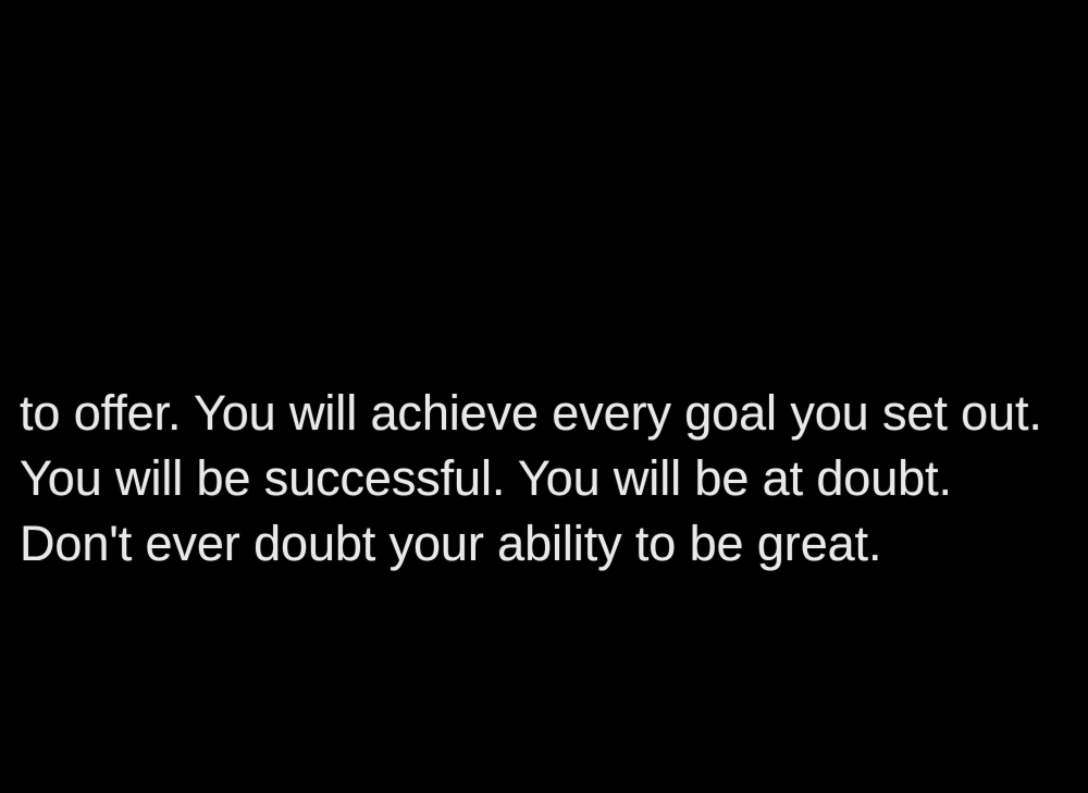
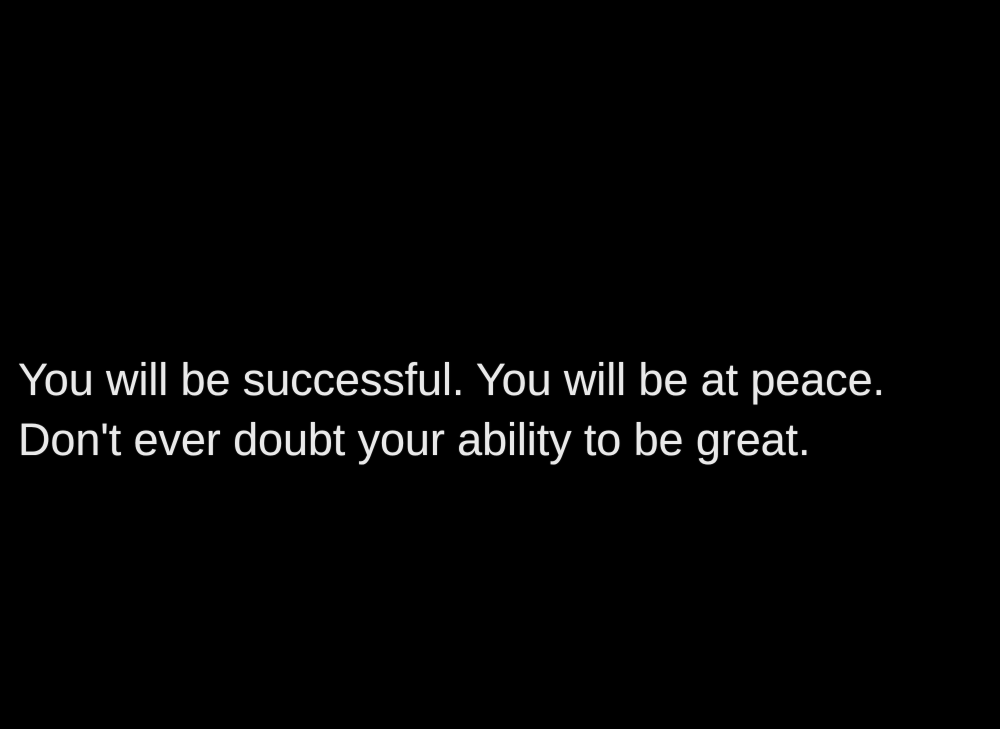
- to offer. You will achieve every goal you set out.
- You will be successful. You will be at doubt.
+ You will be successful. You will be at peace.
  Don't ever doubt your ability to be great.
